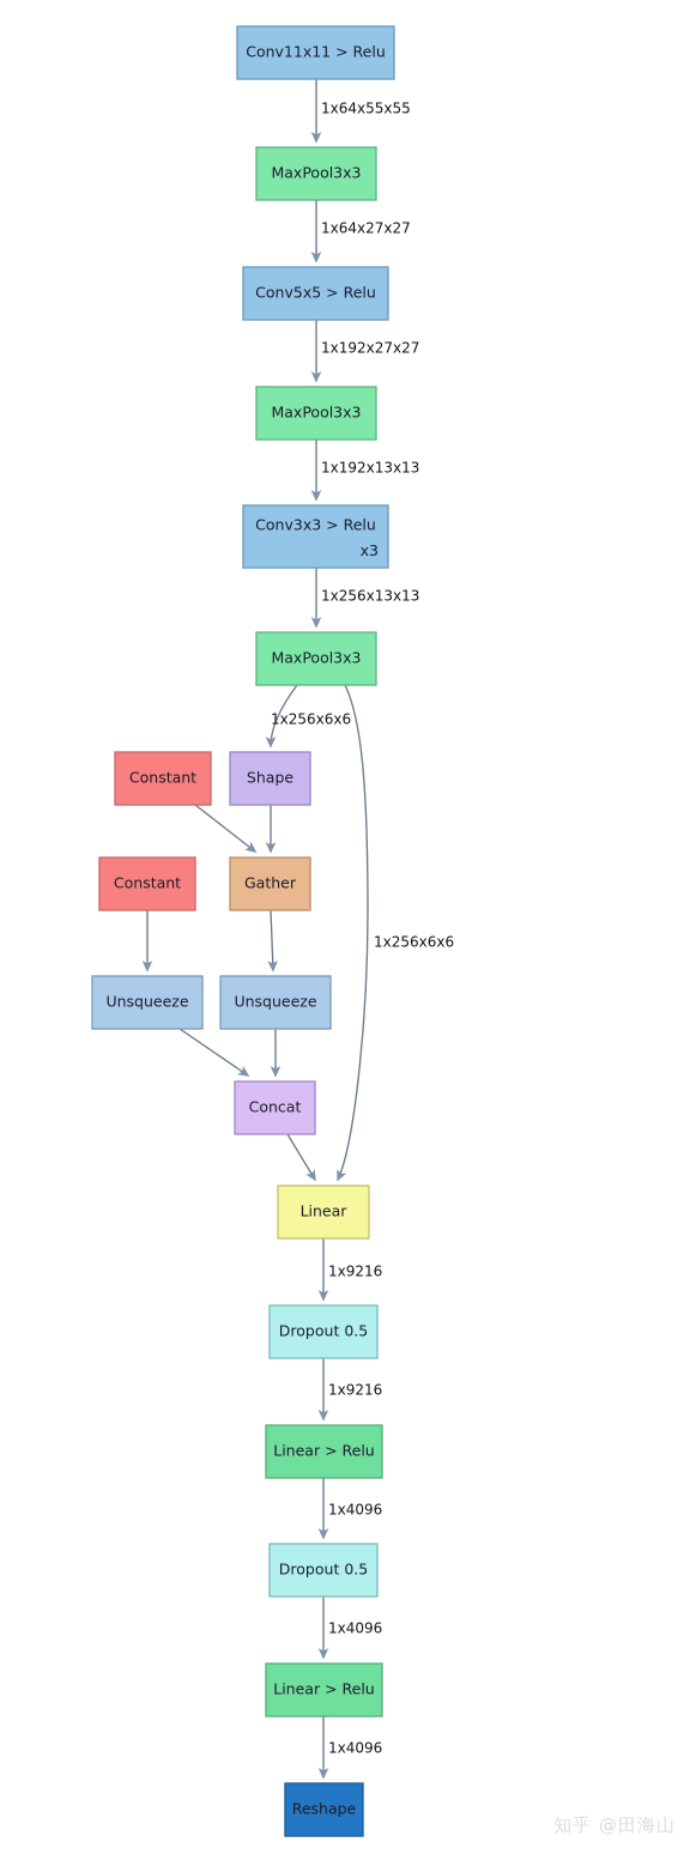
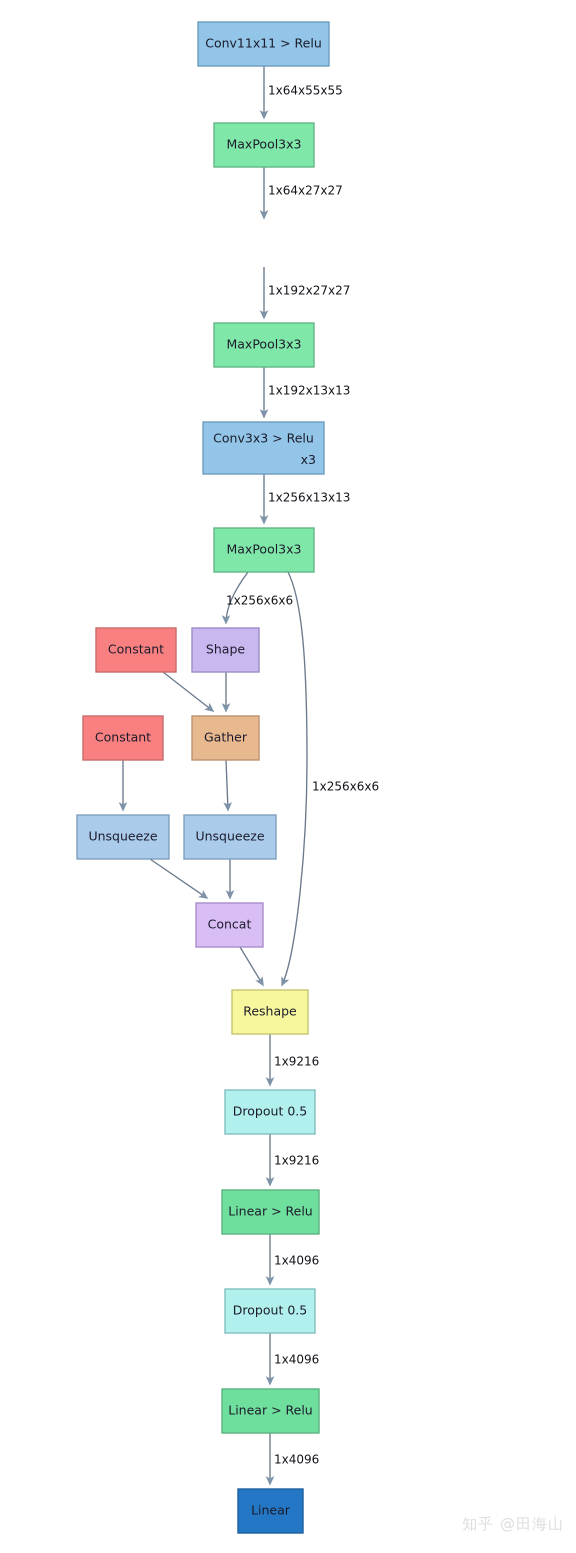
  1x64x55x55
  1x64x27x27
  1x192x27x27
  1x192x13x13
  1x256x13x13
  1x256x6x6
  1x256x6x6
  1x9216
  1x9216
  1x4096
  1x4096
  1x4096
  Conv11x11 > Relu
  MaxPool3x3
- Conv5x5 > Relu
  MaxPool3x3
  Conv3x3 > Relu
  x3
  MaxPool3x3
  Constant
  Shape
  Constant
  Gather
  Unsqueeze
  Unsqueeze
  Concat
- Linear
+ Reshape
  Dropout 0.5
  Linear > Relu
  Dropout 0.5
  Linear > Relu
- Reshape
+ Linear
  知乎 @田海山
